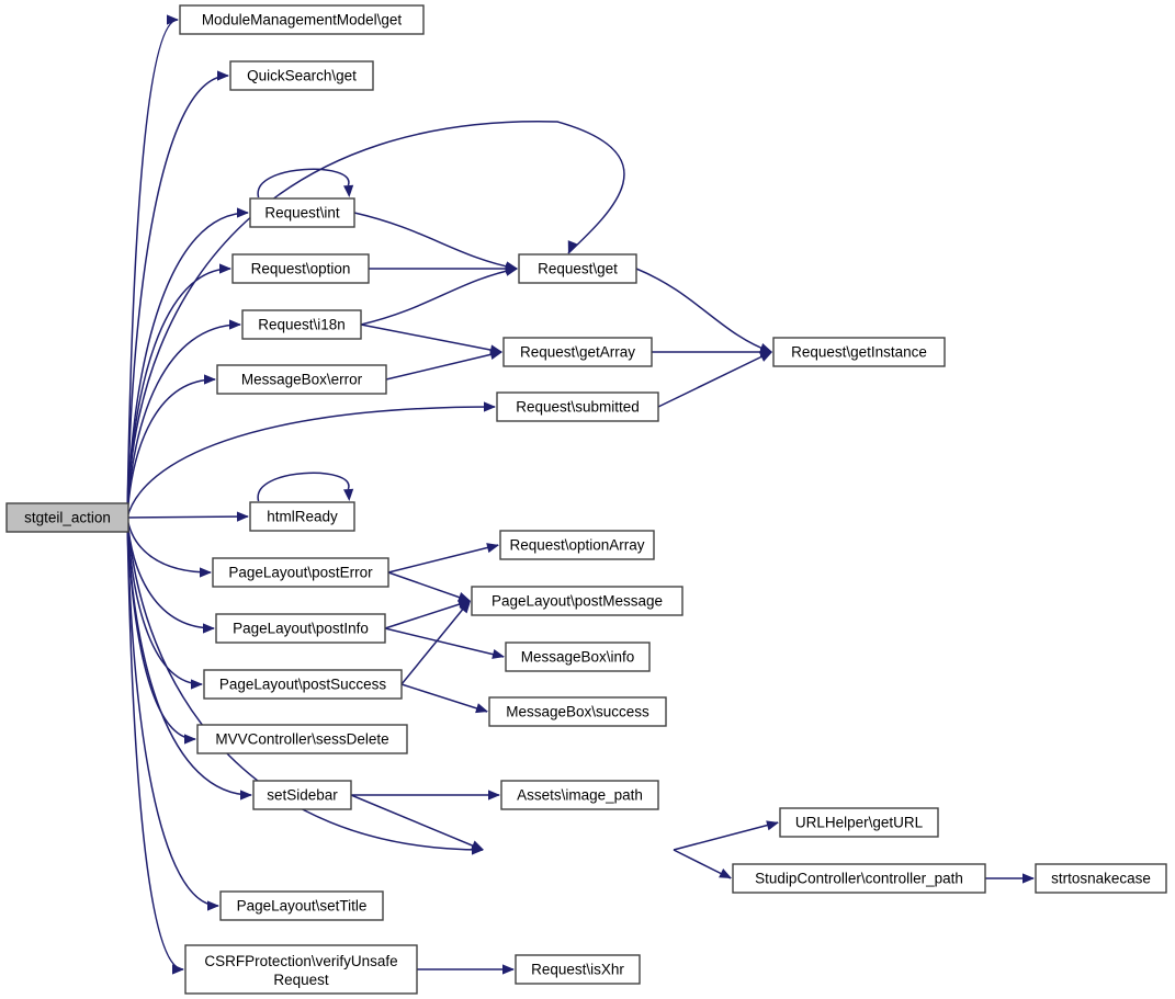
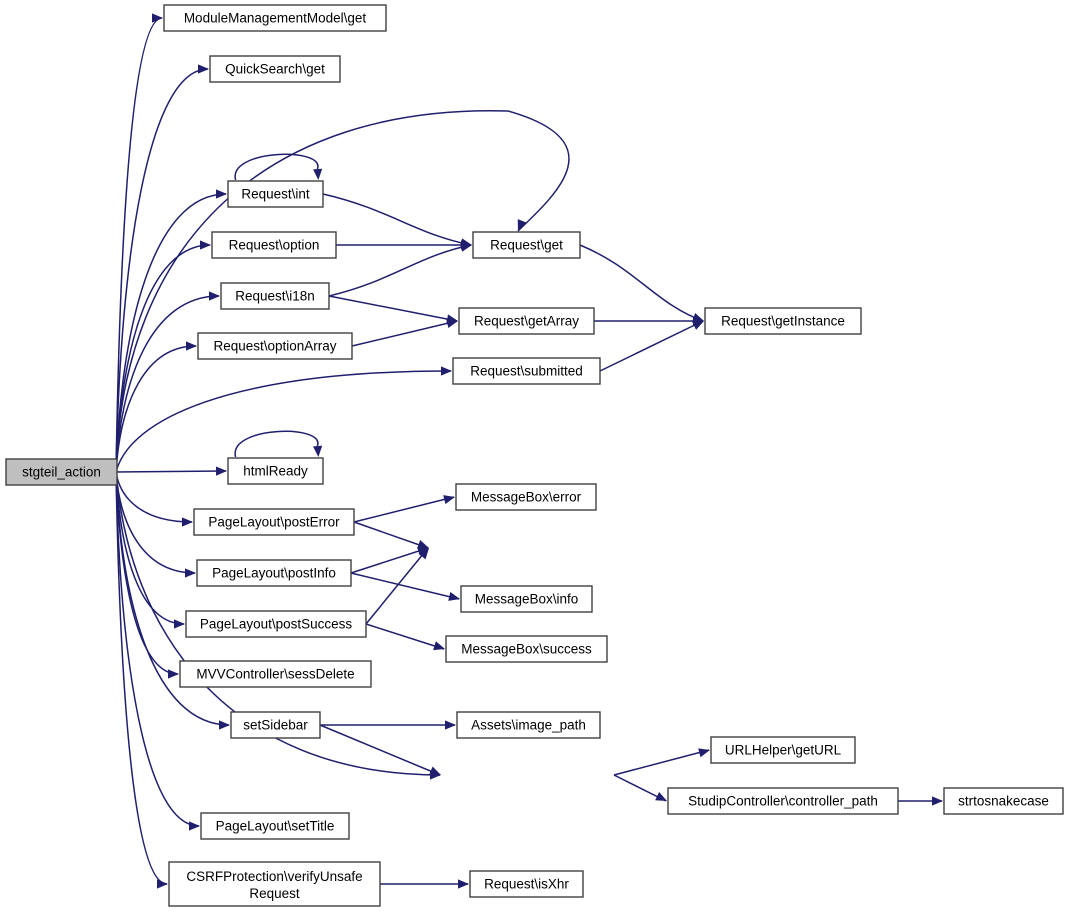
  stgteil_action
  ModuleManagementModel\get
  QuickSearch\get
  Request\int
  Request\option
  Request\i18n
- MessageBox\error
+ Request\optionArray
  Request\get
  Request\getArray
  Request\submitted
  Request\getInstance
  htmlReady
  PageLayout\postError
  PageLayout\postInfo
  PageLayout\postSuccess
  MVVController\sessDelete
- Request\optionArray
+ MessageBox\error
- PageLayout\postMessage
  MessageBox\info
  MessageBox\success
  setSidebar
  Assets\image_path
  URLHelper\getURL
  StudipController\controller_path
  strtosnakecase
  PageLayout\setTitle
  CSRFProtection\verifyUnsafe Request
  Request\isXhr
